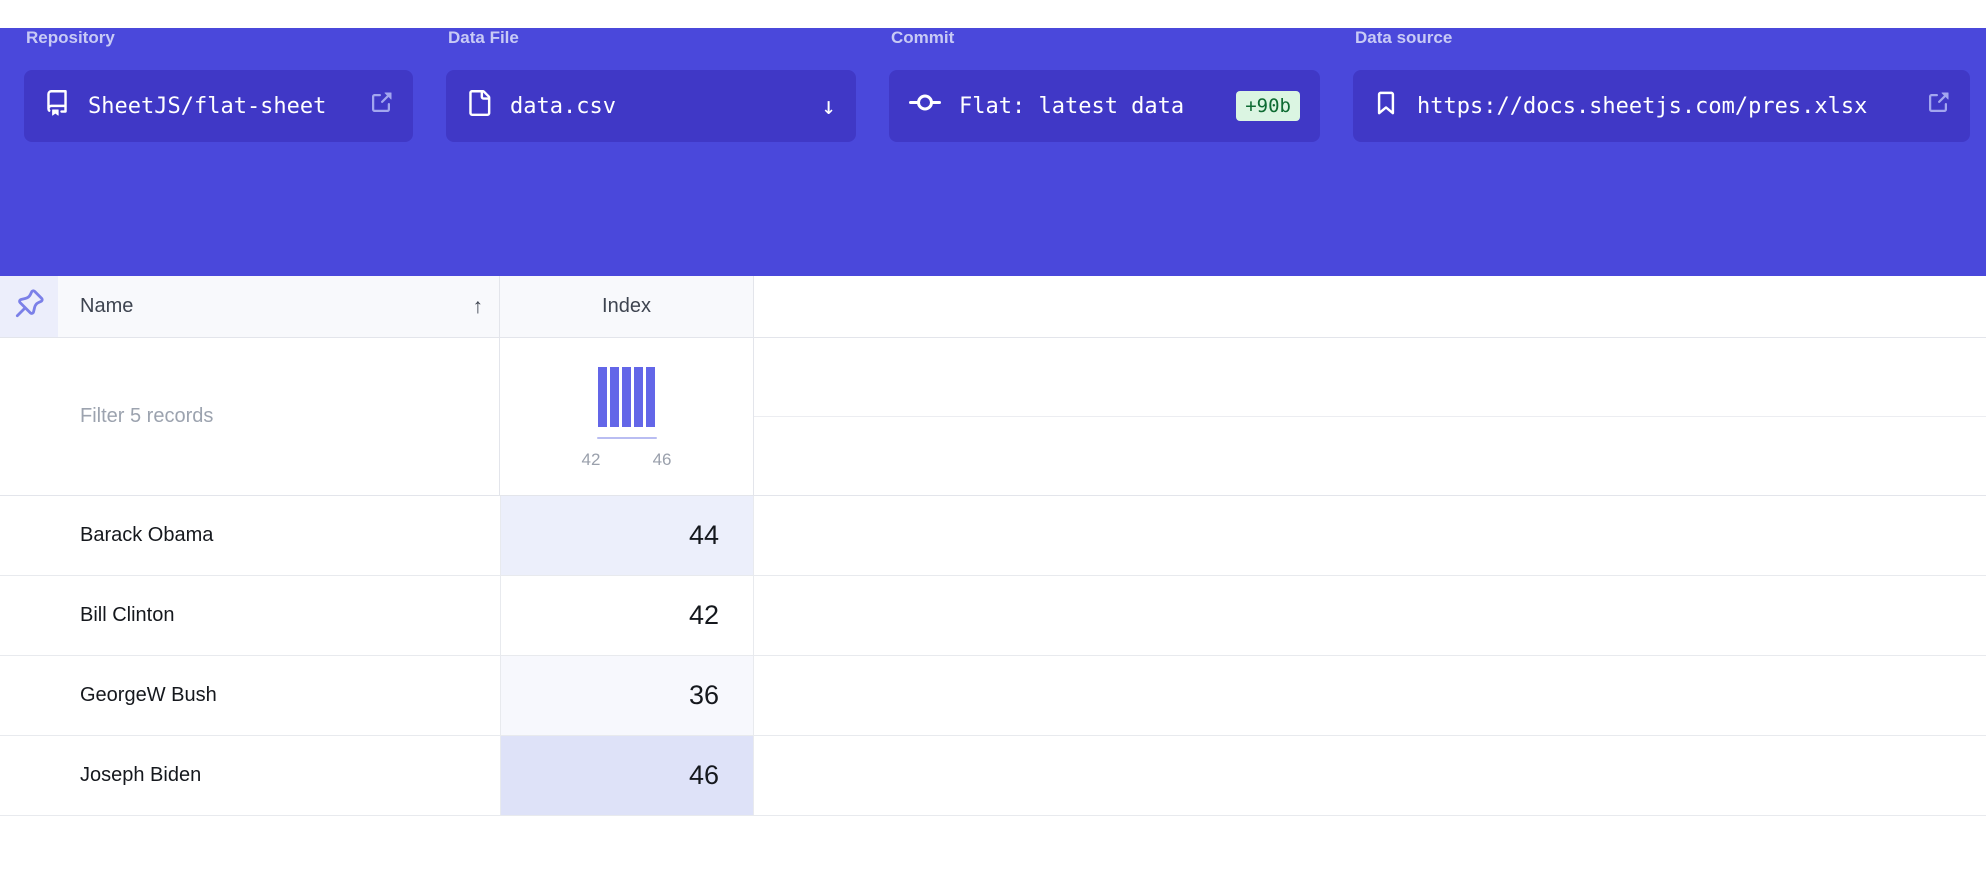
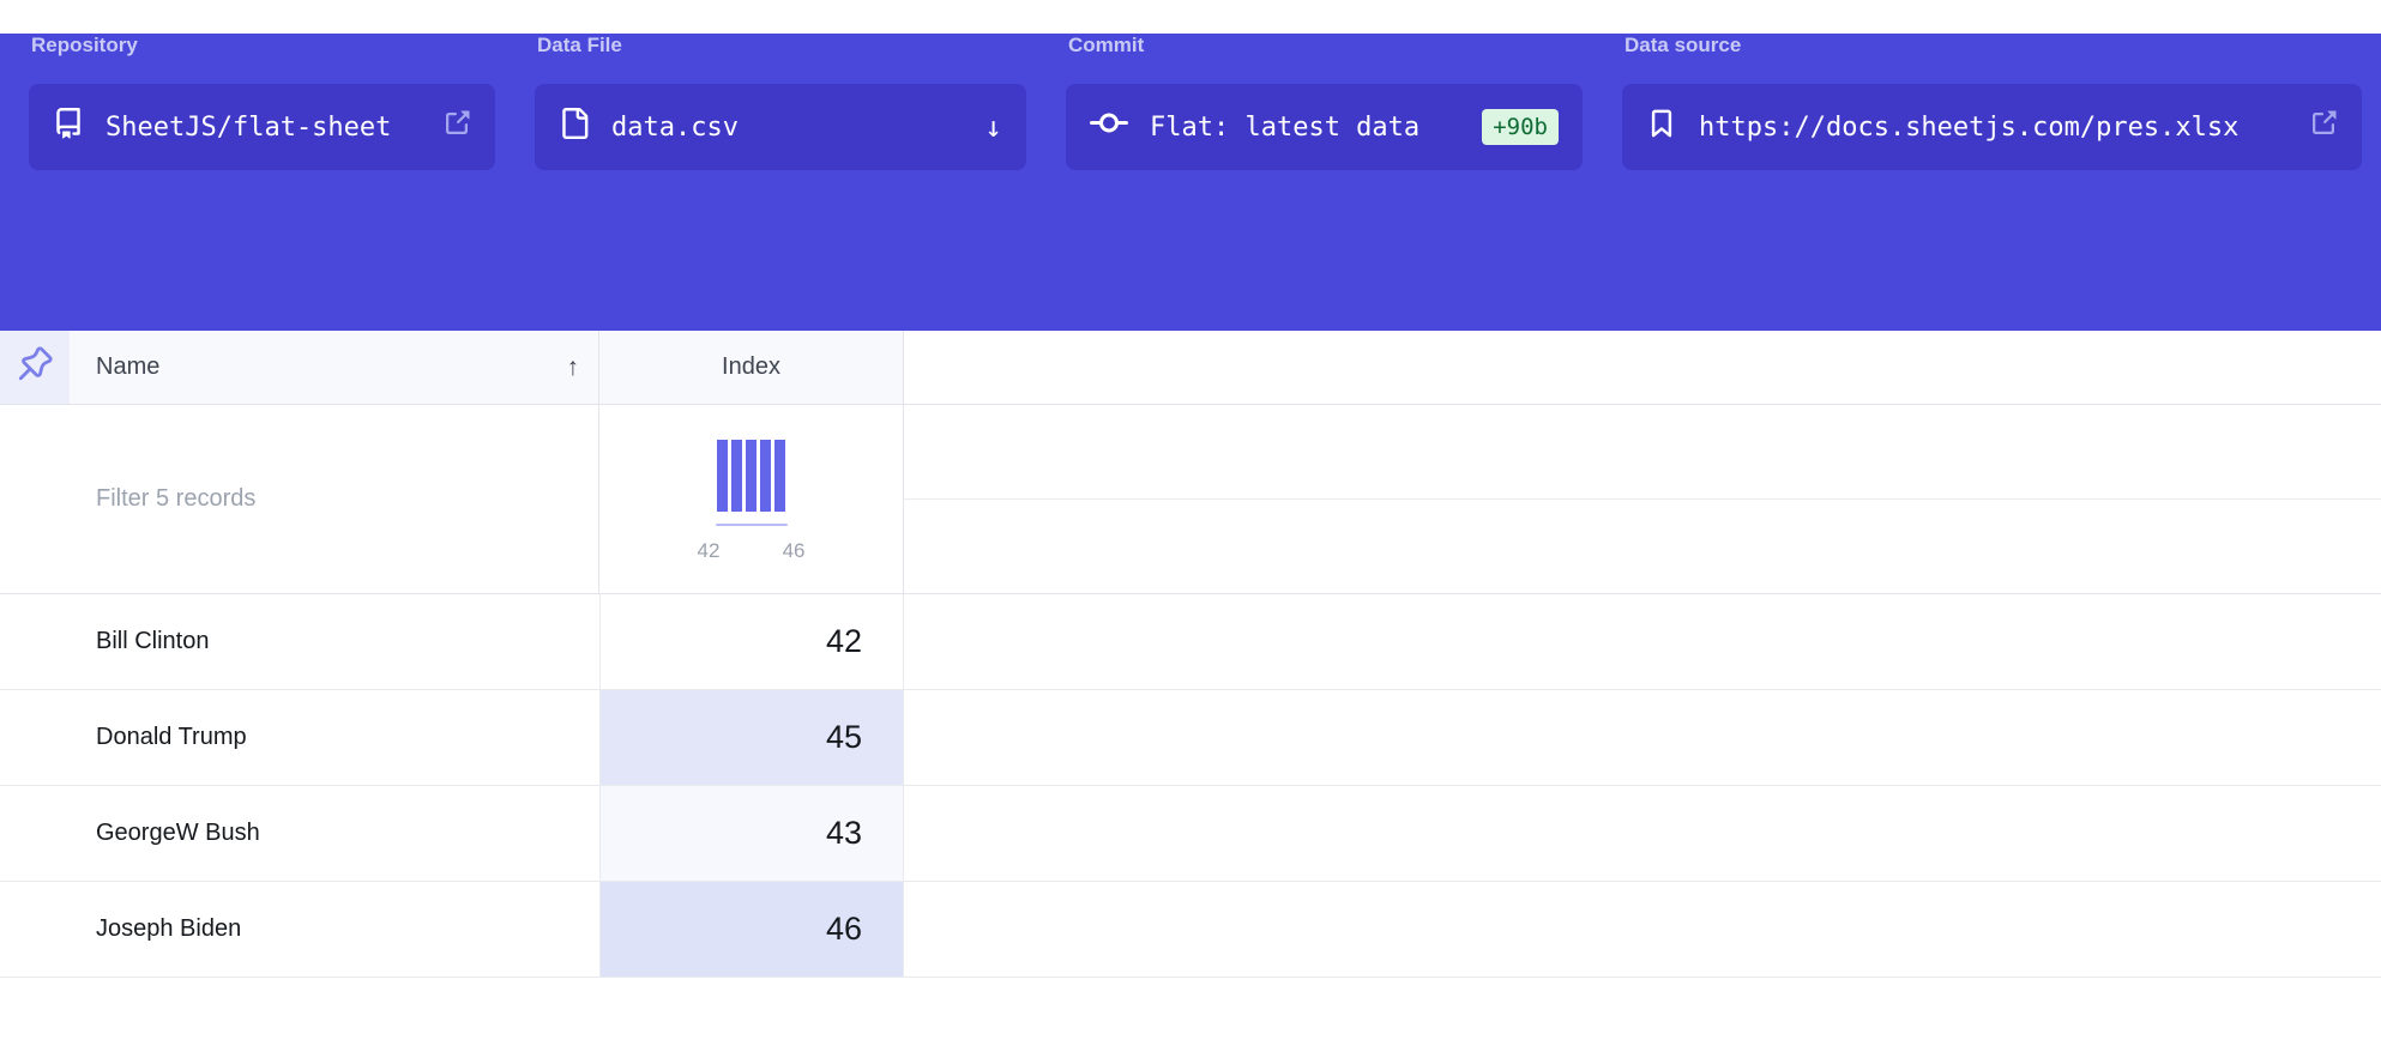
  Repository
  SheetJS/flat-sheet
  Data File
  data.csv
  ↓
  Commit
  Flat: latest data
  +90b
  Data source
  https://docs.sheetjs.com/pres.xlsx
  Name
  ↑
  Index
  Filter 5 records
  42
  46
- Barack Obama
- 44
  Bill Clinton
  42
+ Donald Trump
+ 45
  GeorgeW Bush
- 36
+ 43
  Joseph Biden
  46
